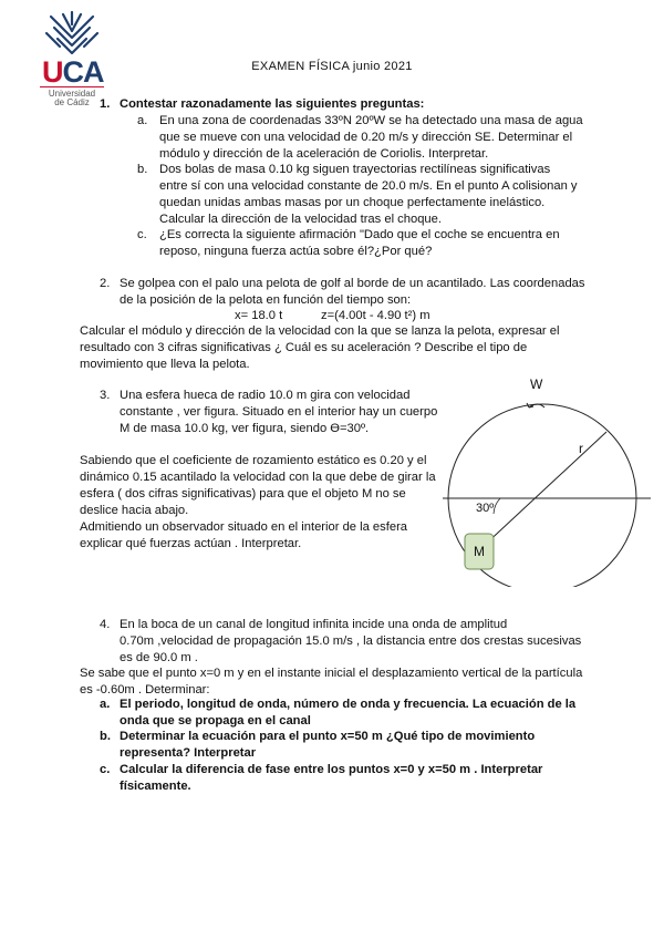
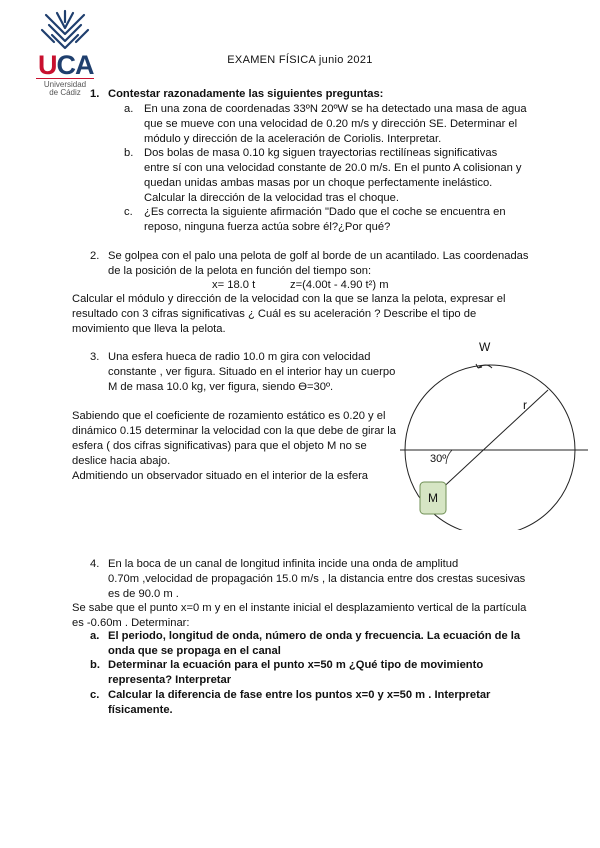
  UCA
  Universidad
  de Cádiz
  EXAMEN FÍSICA junio 2021
  1.
  Contestar razonadamente las siguientes preguntas:
  a.
  En una zona de coordenadas 33ºN 20ºW se ha detectado una masa de agua
  que se mueve con una velocidad de 0.20 m/s y dirección SE. Determinar el
  módulo y dirección de la aceleración de Coriolis. Interpretar.
  b.
  Dos bolas de masa 0.10 kg siguen trayectorias rectilíneas significativas
  entre sí con una velocidad constante de 20.0 m/s. En el punto A colisionan y
  quedan unidas ambas masas por un choque perfectamente inelástico.
  Calcular la dirección de la velocidad tras el choque.
  c.
  ¿Es correcta la siguiente afirmación "Dado que el coche se encuentra en
  reposo, ninguna fuerza actúa sobre él?¿Por qué?
  2.
  Se golpea con el palo una pelota de golf al borde de un acantilado. Las coordenadas
  de la posición de la pelota en función del tiempo son:
  x= 18.0 t
  z=(4.00t - 4.90 t²) m
  Calcular el módulo y dirección de la velocidad con la que se lanza la pelota, expresar el
  resultado con 3 cifras significativas ¿ Cuál es su aceleración ? Describe el tipo de
  movimiento que lleva la pelota.
  3.
  Una esfera hueca de radio 10.0 m gira con velocidad
  constante , ver figura. Situado en el interior hay un cuerpo
  M de masa 10.0 kg, ver figura, siendo ϴ=30º.
  Sabiendo que el coeficiente de rozamiento estático es 0.20 y el
- dinámico 0.15 acantilado la velocidad con la que debe de girar la
+ dinámico 0.15 determinar la velocidad con la que debe de girar la
  esfera ( dos cifras significativas) para que el objeto M no se
  deslice hacia abajo.
  Admitiendo un observador situado en el interior de la esfera
- explicar qué fuerzas actúan . Interpretar.
  W
  r
  30º
  M
  4.
  En la boca de un canal de longitud infinita incide una onda de amplitud
  0.70m ,velocidad de propagación 15.0 m/s , la distancia entre dos crestas sucesivas
  es de 90.0 m .
  Se sabe que el punto x=0 m y en el instante inicial el desplazamiento vertical de la partícula
  es -0.60m . Determinar:
  a.
  El periodo, longitud de onda, número de onda y frecuencia. La ecuación de la
  onda que se propaga en el canal
  b.
  Determinar la ecuación para el punto x=50 m ¿Qué tipo de movimiento
  representa? Interpretar
  c.
  Calcular la diferencia de fase entre los puntos x=0 y x=50 m . Interpretar
  físicamente.
